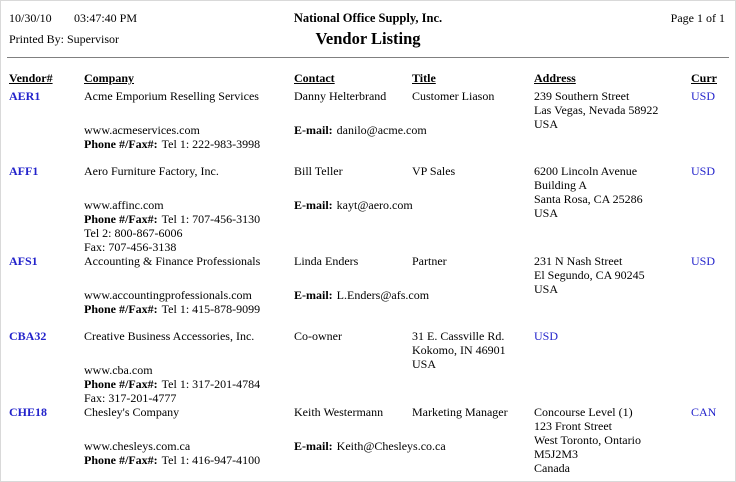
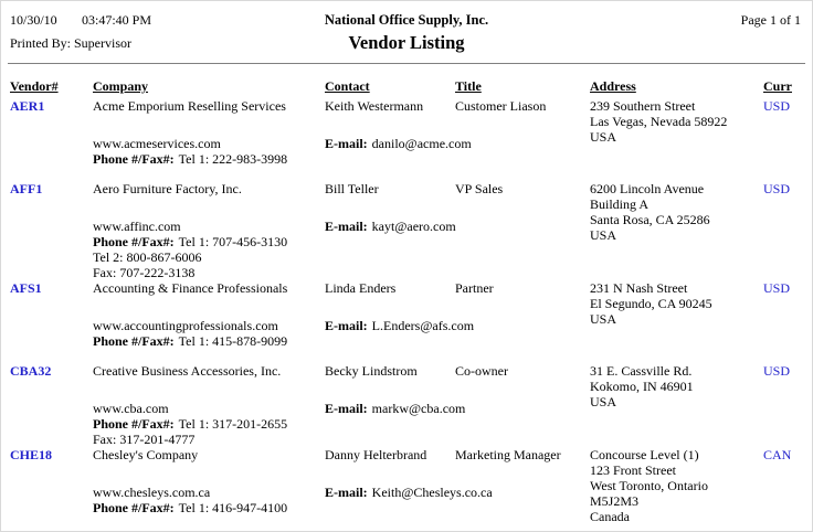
  10/30/10 03:47:40 PM
  Printed By: Supervisor
  National Office Supply, Inc.
  Vendor Listing
  Page 1 of 1
  Vendor#
  Company
  Contact
  Title
  Address
  Curr
  AER1
  Acme Emporium Reselling Services
  www.acmeservices.com
  Phone #/Fax#: Tel 1: 222-983-3998
- Danny Helterbrand
+ Keith Westermann
  E-mail: danilo@acme.com
  Customer Liason
  239 Southern Street
  Las Vegas, Nevada 58922
  USA
  USD
  AFF1
  Aero Furniture Factory, Inc.
  www.affinc.com
  Phone #/Fax#: Tel 1: 707-456-3130
  Tel 2: 800-867-6006
- Fax: 707-456-3138
+ Fax: 707-222-3138
  Bill Teller
  E-mail: kayt@aero.com
  VP Sales
  6200 Lincoln Avenue
  Building A
  Santa Rosa, CA 25286
  USA
  USD
  AFS1
  Accounting & Finance Professionals
  www.accountingprofessionals.com
  Phone #/Fax#: Tel 1: 415-878-9099
  Linda Enders
  E-mail: L.Enders@afs.com
  Partner
  231 N Nash Street
  El Segundo, CA 90245
  USA
  USD
  CBA32
  Creative Business Accessories, Inc.
  www.cba.com
- Phone #/Fax#: Tel 1: 317-201-4784
+ Phone #/Fax#: Tel 1: 317-201-2655
  Fax: 317-201-4777
+ Becky Lindstrom
+ E-mail: markw@cba.com
  Co-owner
  31 E. Cassville Rd.
  Kokomo, IN 46901
  USA
  USD
  CHE18
  Chesley's Company
  www.chesleys.com.ca
  Phone #/Fax#: Tel 1: 416-947-4100
- Keith Westermann
+ Danny Helterbrand
  E-mail: Keith@Chesleys.co.ca
  Marketing Manager
  Concourse Level (1)
  123 Front Street
  West Toronto, Ontario
  M5J2M3
  Canada
  CAN
